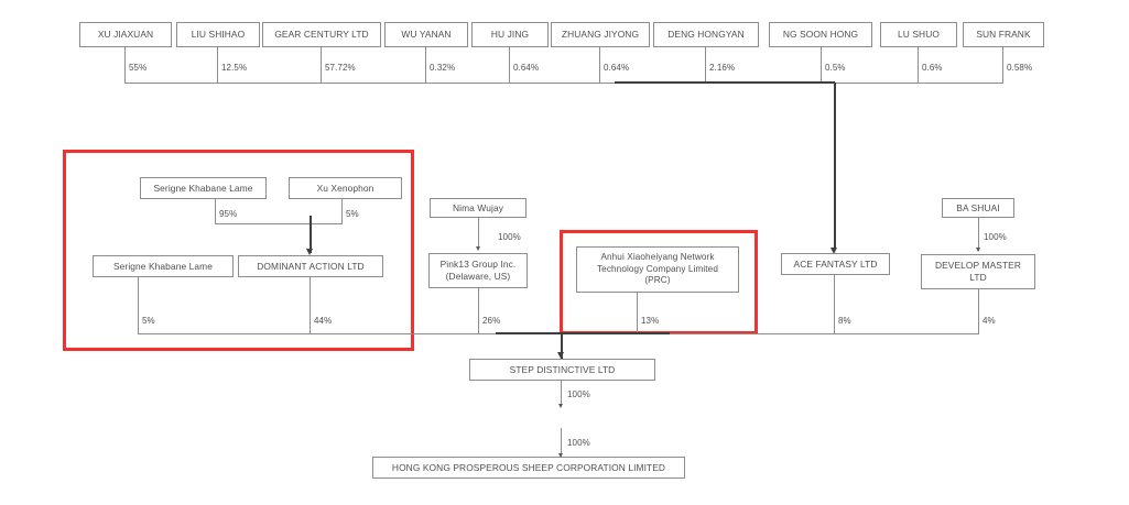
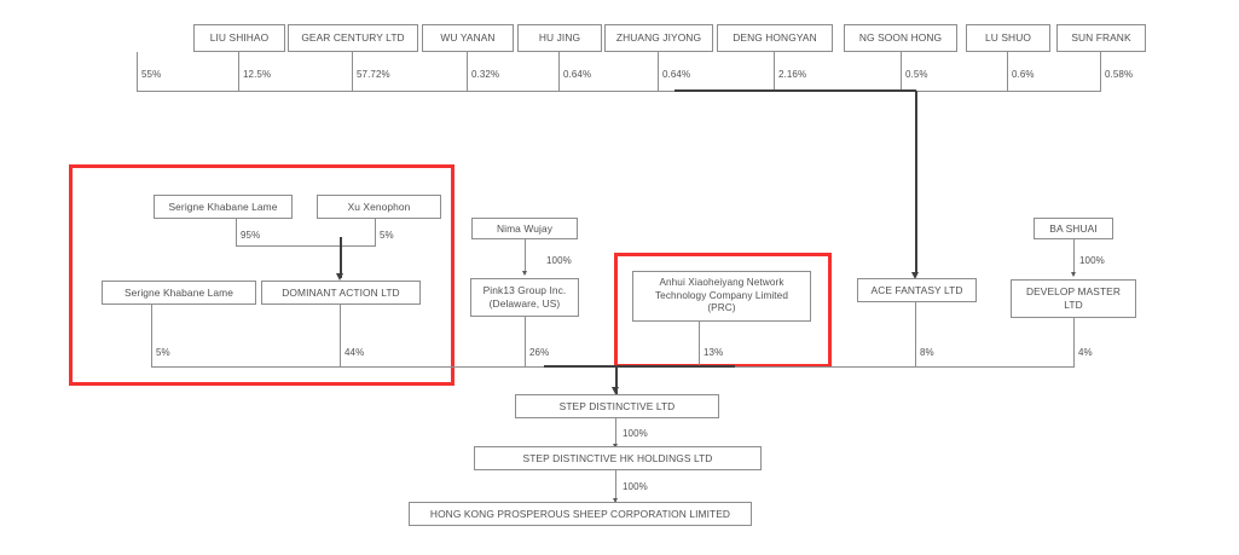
- XU JIAXUAN
  LIU SHIHAO
  GEAR CENTURY LTD
  WU YANAN
  HU JING
  ZHUANG JIYONG
  DENG HONGYAN
  NG SOON HONG
  LU SHUO
  SUN FRANK
  55%
  12.5%
  57.72%
  0.32%
  0.64%
  0.64%
  2.16%
  0.5%
  0.6%
  0.58%
  Serigne Khabane Lame
  Xu Xenophon
  95%
  5%
  Serigne Khabane Lame
  DOMINANT ACTION LTD
  Nima Wujay
  100%
  Pink13 Group Inc.
  (Delaware, US)
  Anhui Xiaoheiyang Network
  Technology Company Limited
  (PRC)
  ACE FANTASY LTD
  BA SHUAI
  100%
  DEVELOP MASTER
  LTD
  5%
  44%
  26%
  13%
  8%
  4%
  STEP DISTINCTIVE LTD
  100%
+ STEP DISTINCTIVE HK HOLDINGS LTD
  100%
  HONG KONG PROSPEROUS SHEEP CORPORATION LIMITED
